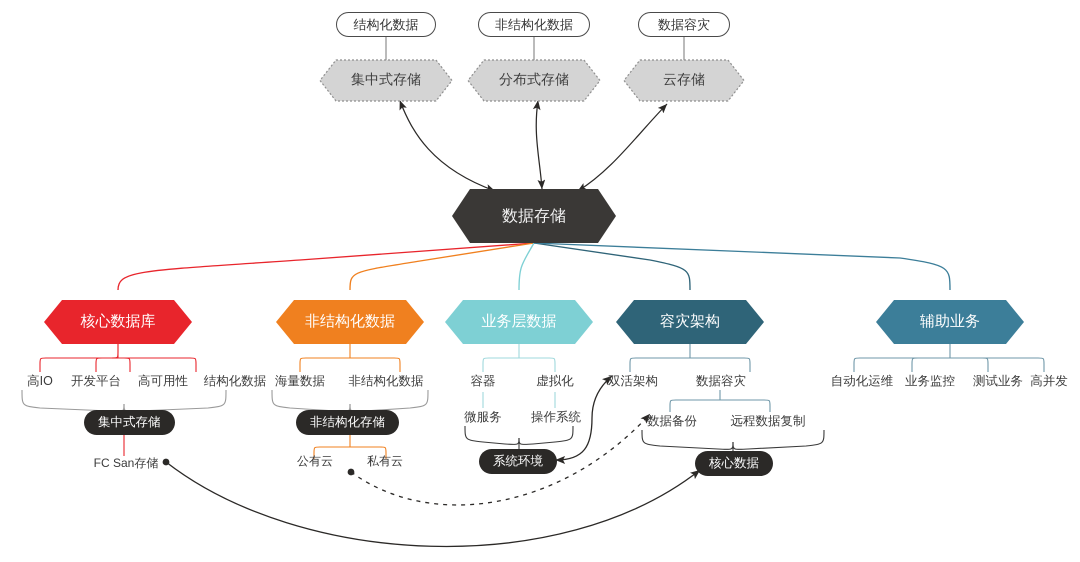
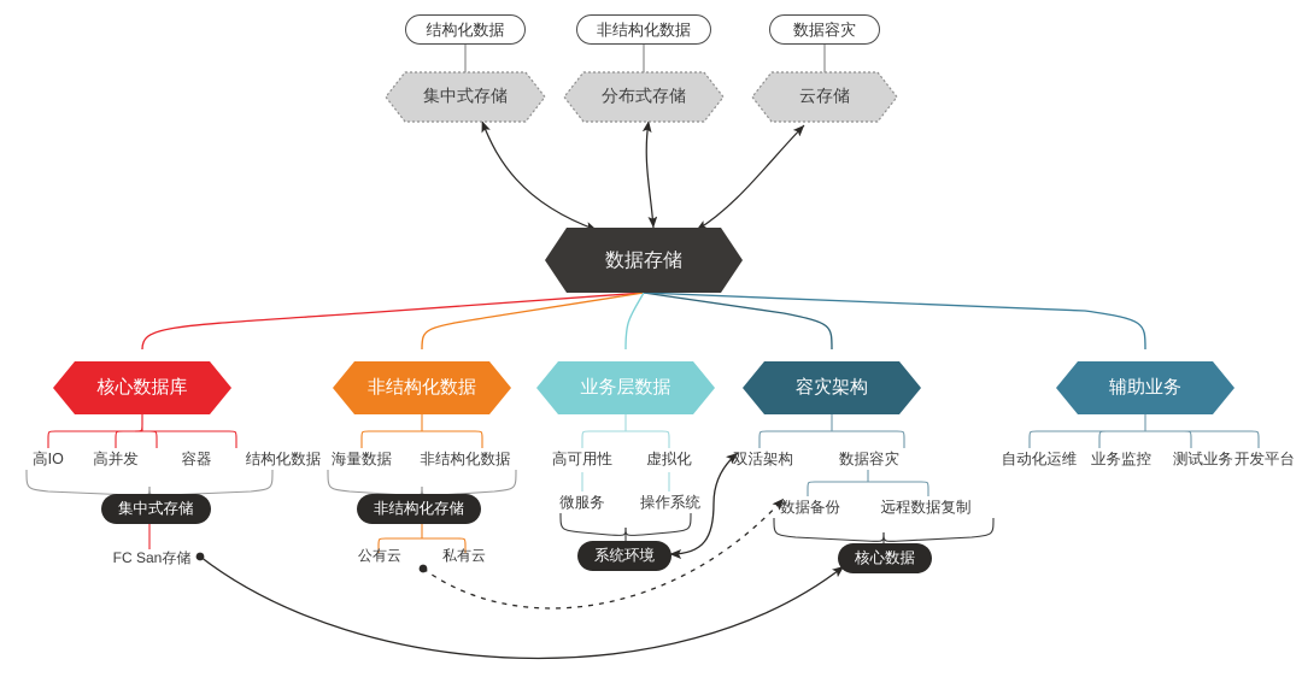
  结构化数据
  非结构化数据
  数据容灾
  集中式存储
  分布式存储
  云存储
  数据存储
  核心数据库
  非结构化数据
  业务层数据
  容灾架构
  辅助业务
  高IO
- 开发平台
+ 高并发
- 高可用性
+ 容器
  结构化数据
  集中式存储
  FC San存储
  海量数据
  非结构化数据
  非结构化存储
  公有云
  私有云
- 容器
+ 高可用性
  虚拟化
  微服务
  操作系统
  系统环境
  双活架构
  数据容灾
  数据备份
  远程数据复制
  核心数据
  自动化运维
  业务监控
  测试业务
- 高并发
+ 开发平台
